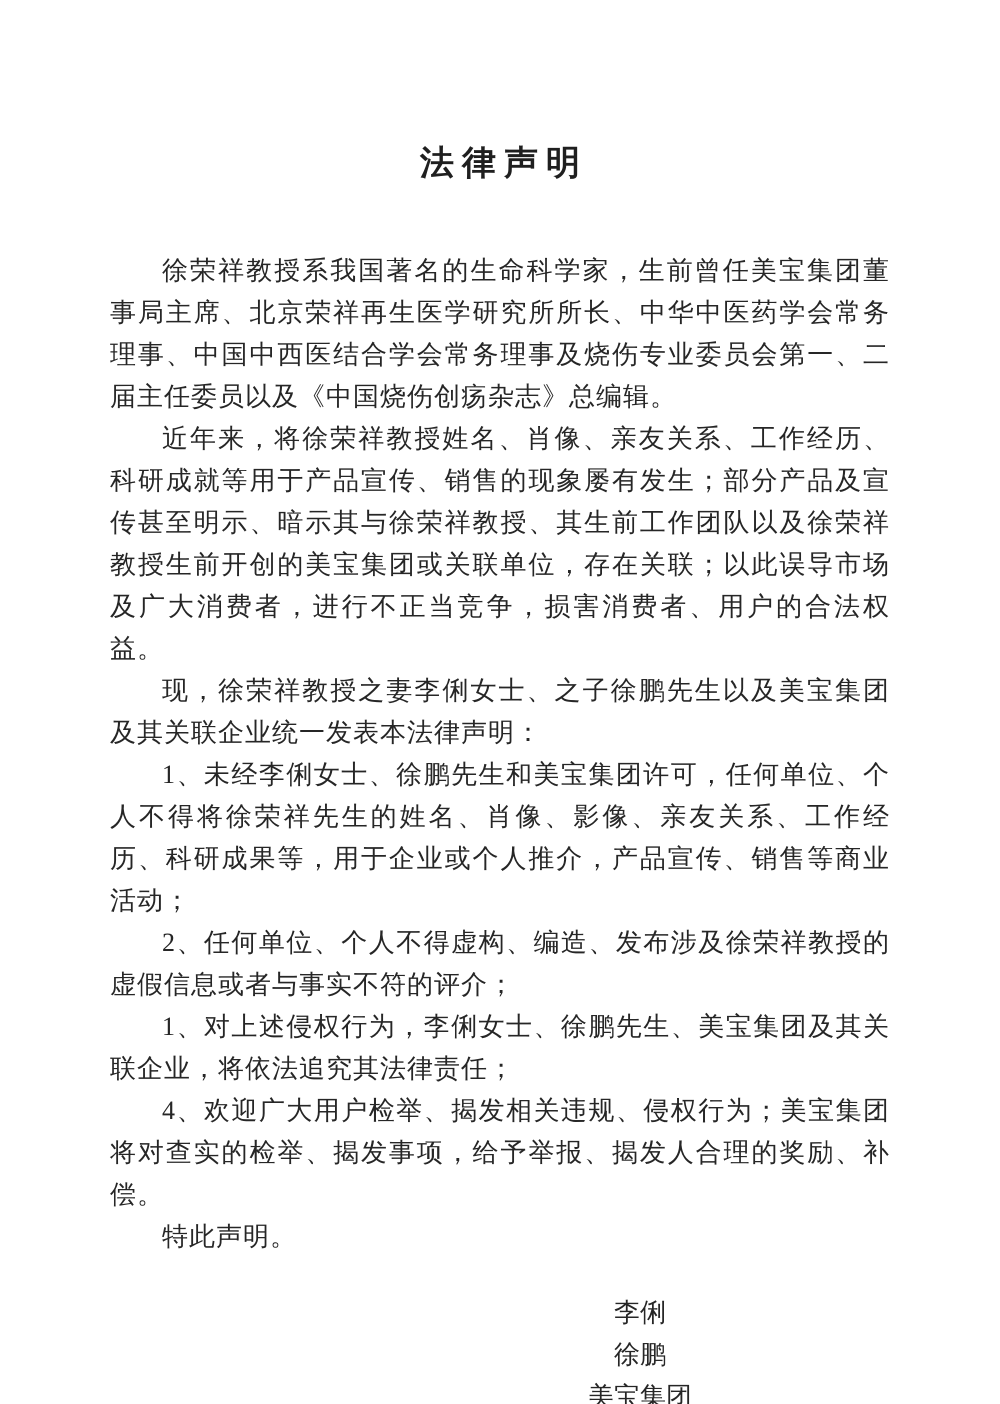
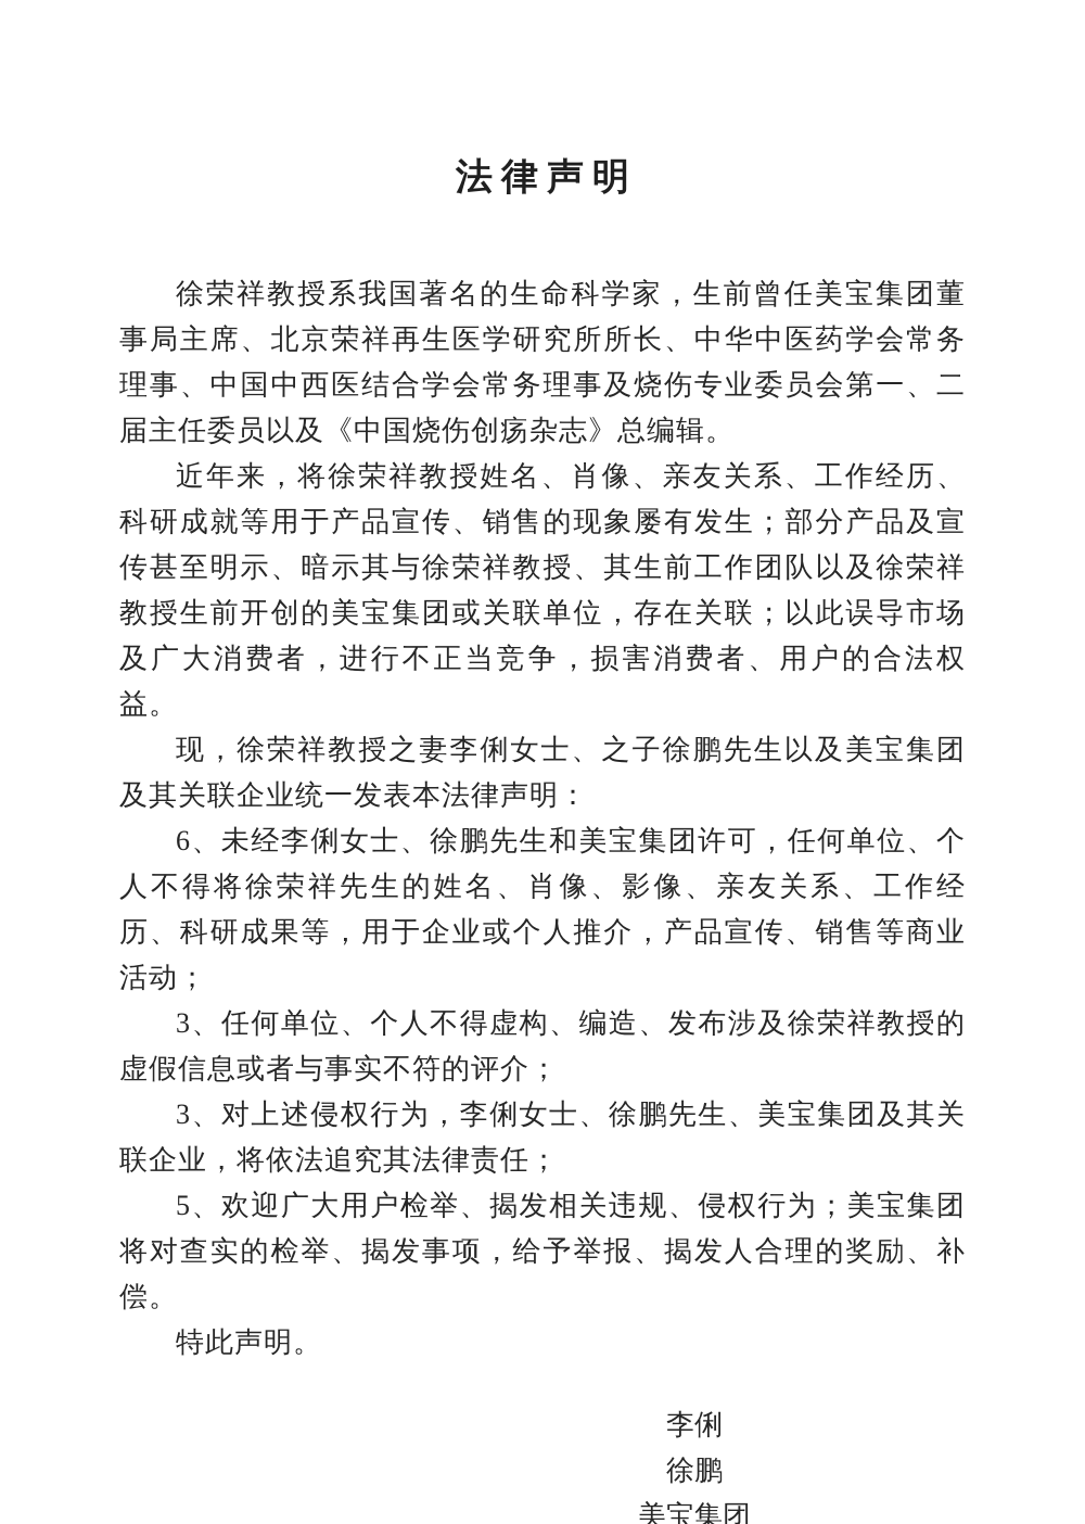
  法律声明
  徐荣祥教授系我国著名的生命科学家，生前曾任美宝集团董事局主席、北京荣祥再生医学研究所所长、中华中医药学会常务理事、中国中西医结合学会常务理事及烧伤专业委员会第一、二届主任委员以及《中国烧伤创疡杂志》总编辑。
  近年来，将徐荣祥教授姓名、肖像、亲友关系、工作经历、科研成就等用于产品宣传、销售的现象屡有发生；部分产品及宣传甚至明示、暗示其与徐荣祥教授、其生前工作团队以及徐荣祥教授生前开创的美宝集团或关联单位，存在关联；以此误导市场及广大消费者，进行不正当竞争，损害消费者、用户的合法权益。
  现，徐荣祥教授之妻李俐女士、之子徐鹏先生以及美宝集团及其关联企业统一发表本法律声明：
- 1、未经李俐女士、徐鹏先生和美宝集团许可，任何单位、个人不得将徐荣祥先生的姓名、肖像、影像、亲友关系、工作经历、科研成果等，用于企业或个人推介，产品宣传、销售等商业活动；
+ 6、未经李俐女士、徐鹏先生和美宝集团许可，任何单位、个人不得将徐荣祥先生的姓名、肖像、影像、亲友关系、工作经历、科研成果等，用于企业或个人推介，产品宣传、销售等商业活动；
- 2、任何单位、个人不得虚构、编造、发布涉及徐荣祥教授的虚假信息或者与事实不符的评介；
+ 3、任何单位、个人不得虚构、编造、发布涉及徐荣祥教授的虚假信息或者与事实不符的评介；
- 1、对上述侵权行为，李俐女士、徐鹏先生、美宝集团及其关联企业，将依法追究其法律责任；
+ 3、对上述侵权行为，李俐女士、徐鹏先生、美宝集团及其关联企业，将依法追究其法律责任；
- 4、欢迎广大用户检举、揭发相关违规、侵权行为；美宝集团将对查实的检举、揭发事项，给予举报、揭发人合理的奖励、补偿。
+ 5、欢迎广大用户检举、揭发相关违规、侵权行为；美宝集团将对查实的检举、揭发事项，给予举报、揭发人合理的奖励、补偿。
  特此声明。
  李俐
  徐鹏
  美宝集团
